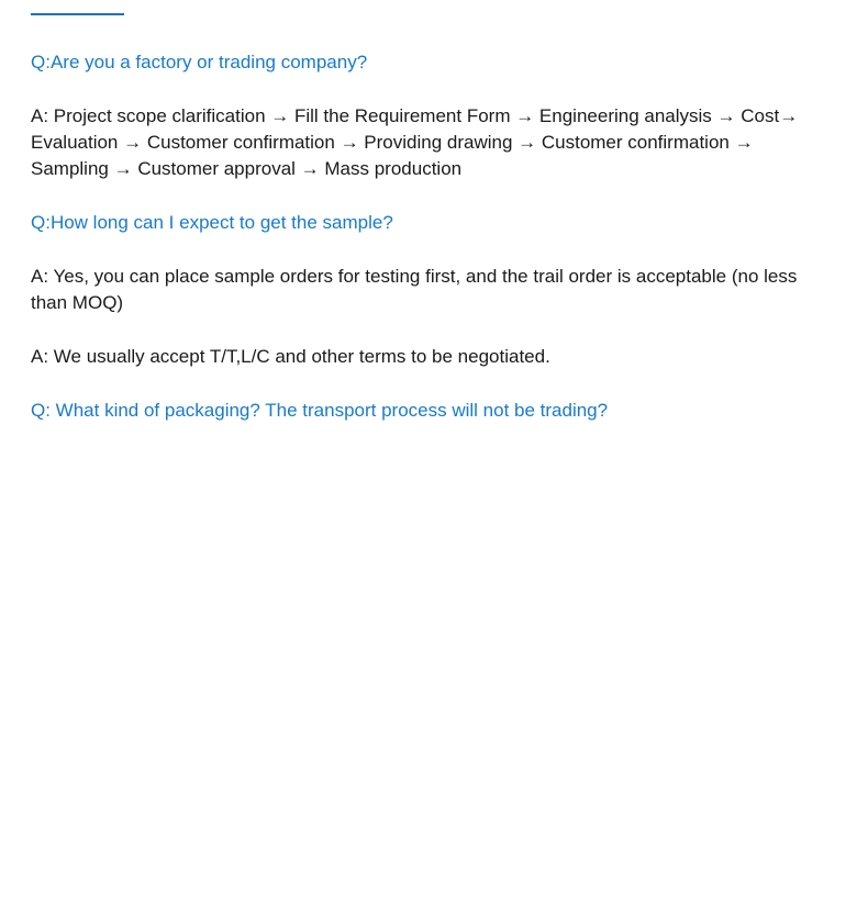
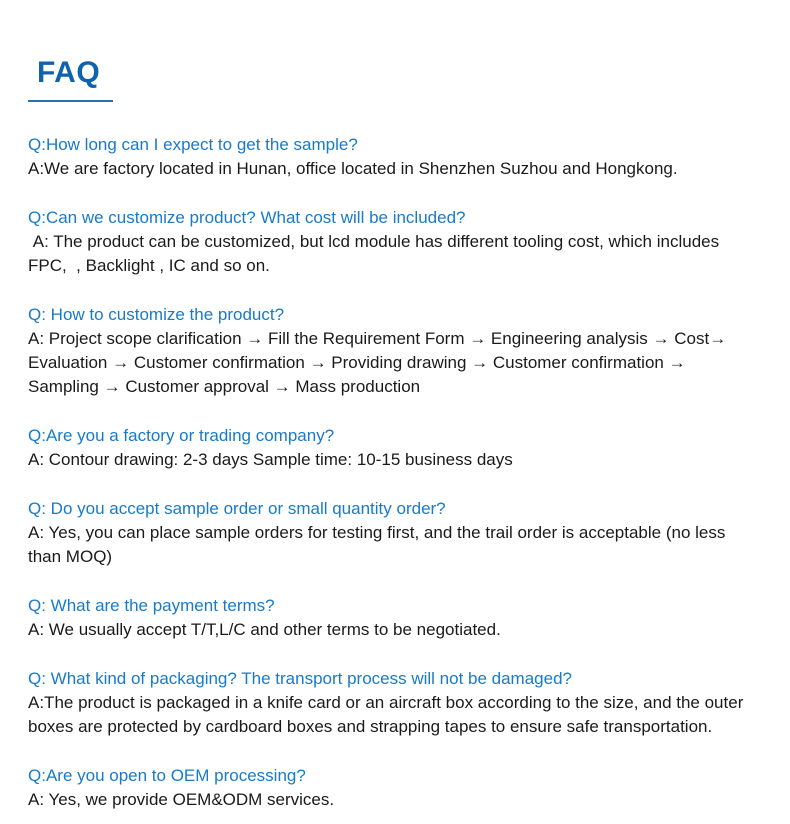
+ FAQ
- Q:Are you a factory or trading company?
+ Q:How long can I expect to get the sample?
+ A:We are factory located in Hunan, office located in Shenzhen Suzhou and Hongkong.
+ Q:Can we customize product? What cost will be included?
+ A: The product can be customized, but lcd module has different tooling cost, which includes
+ FPC, , Backlight , IC and so on.
+ Q: How to customize the product?
  A: Project scope clarification → Fill the Requirement Form → Engineering analysis → Cost→
  Evaluation → Customer confirmation → Providing drawing → Customer confirmation →
  Sampling → Customer approval → Mass production
- Q:How long can I expect to get the sample?
+ Q:Are you a factory or trading company?
+ A: Contour drawing: 2-3 days Sample time: 10-15 business days
+ Q: Do you accept sample order or small quantity order?
  A: Yes, you can place sample orders for testing first, and the trail order is acceptable (no less
  than MOQ)
+ Q: What are the payment terms?
  A: We usually accept T/T,L/C and other terms to be negotiated.
- Q: What kind of packaging? The transport process will not be trading?
+ Q: What kind of packaging? The transport process will not be damaged?
+ A:The product is packaged in a knife card or an aircraft box according to the size, and the outer
+ boxes are protected by cardboard boxes and strapping tapes to ensure safe transportation.
+ Q:Are you open to OEM processing?
+ A: Yes, we provide OEM&ODM services.
